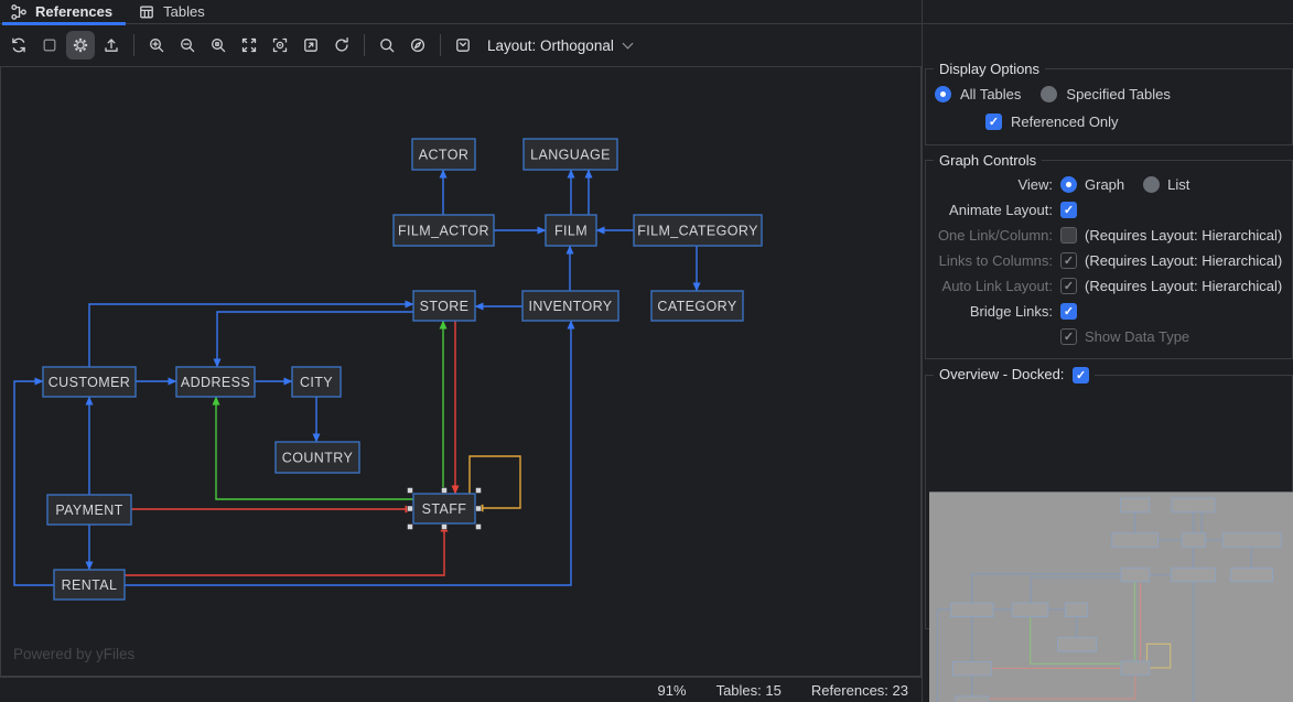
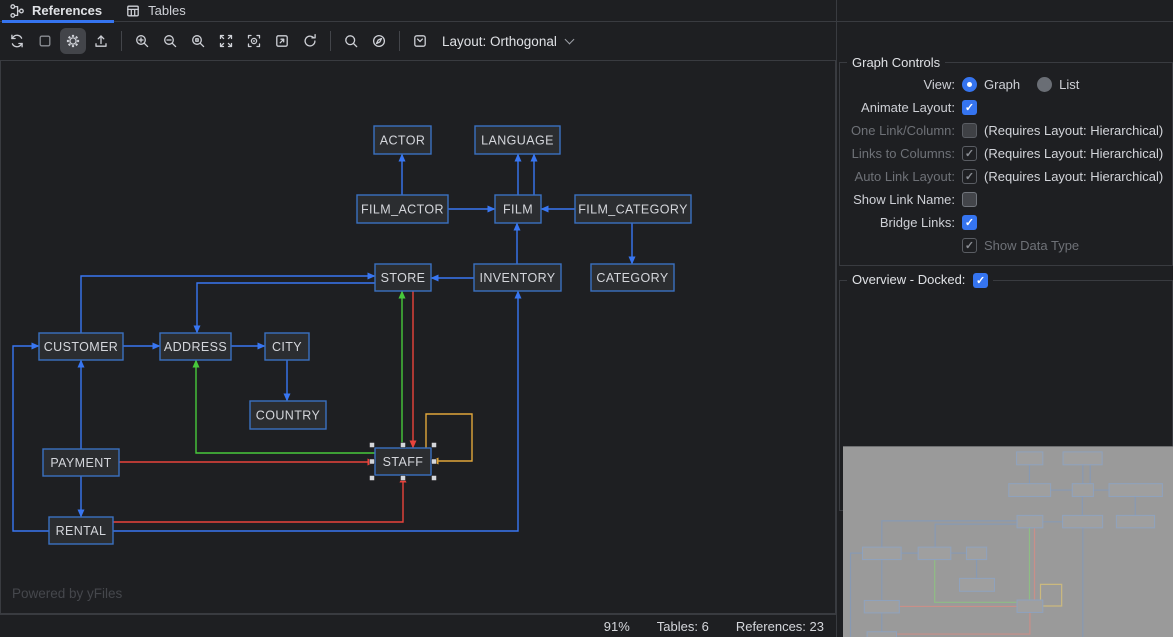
  References
  Tables
  Layout: Orthogonal
  ACTOR
  LANGUAGE
  FILM_ACTOR
  FILM
  FILM_CATEGORY
  STORE
  INVENTORY
  CATEGORY
  CUSTOMER
  ADDRESS
  CITY
  COUNTRY
  PAYMENT
  STAFF
  RENTAL
  Powered by yFiles
  91%
- Tables: 15
+ Tables: 6
  References: 23
- Display Options
- All Tables
- Specified Tables
- Referenced Only
  Graph Controls
  View:
  Graph
  List
  Animate Layout:
  One Link/Column:
  (Requires Layout: Hierarchical)
  Links to Columns:
  (Requires Layout: Hierarchical)
  Auto Link Layout:
  (Requires Layout: Hierarchical)
+ Show Link Name:
  Bridge Links:
  Show Data Type
  Overview - Docked:
